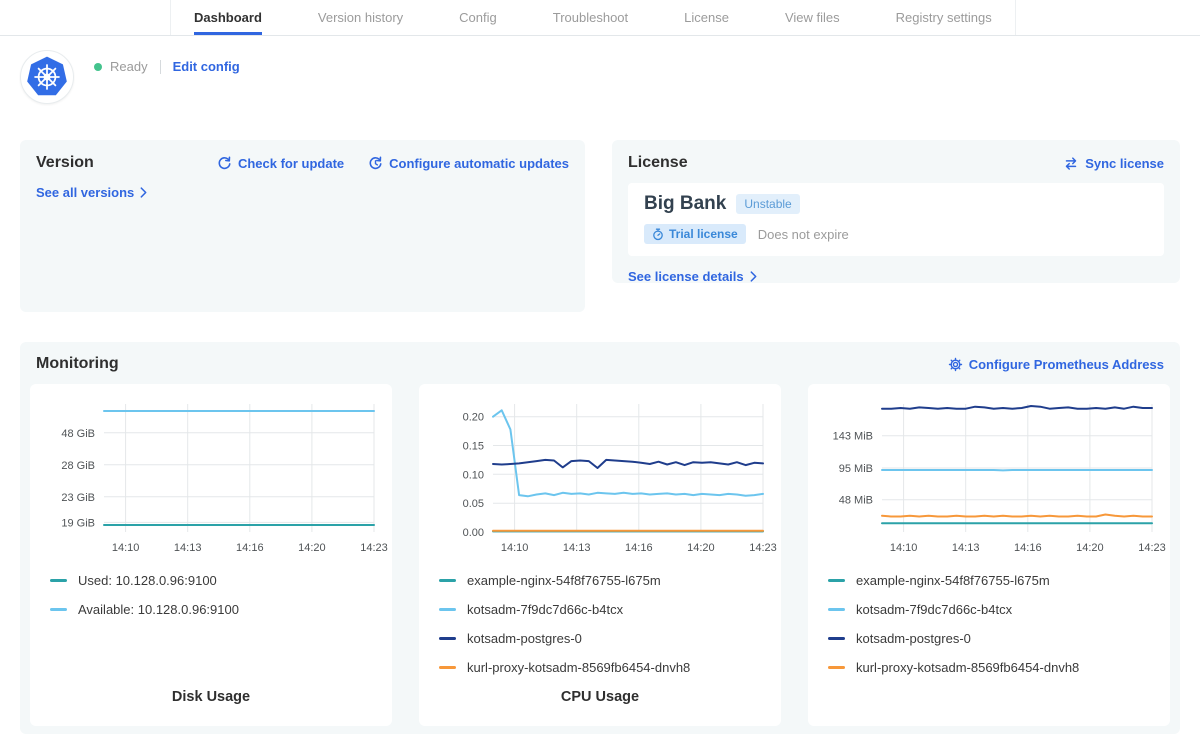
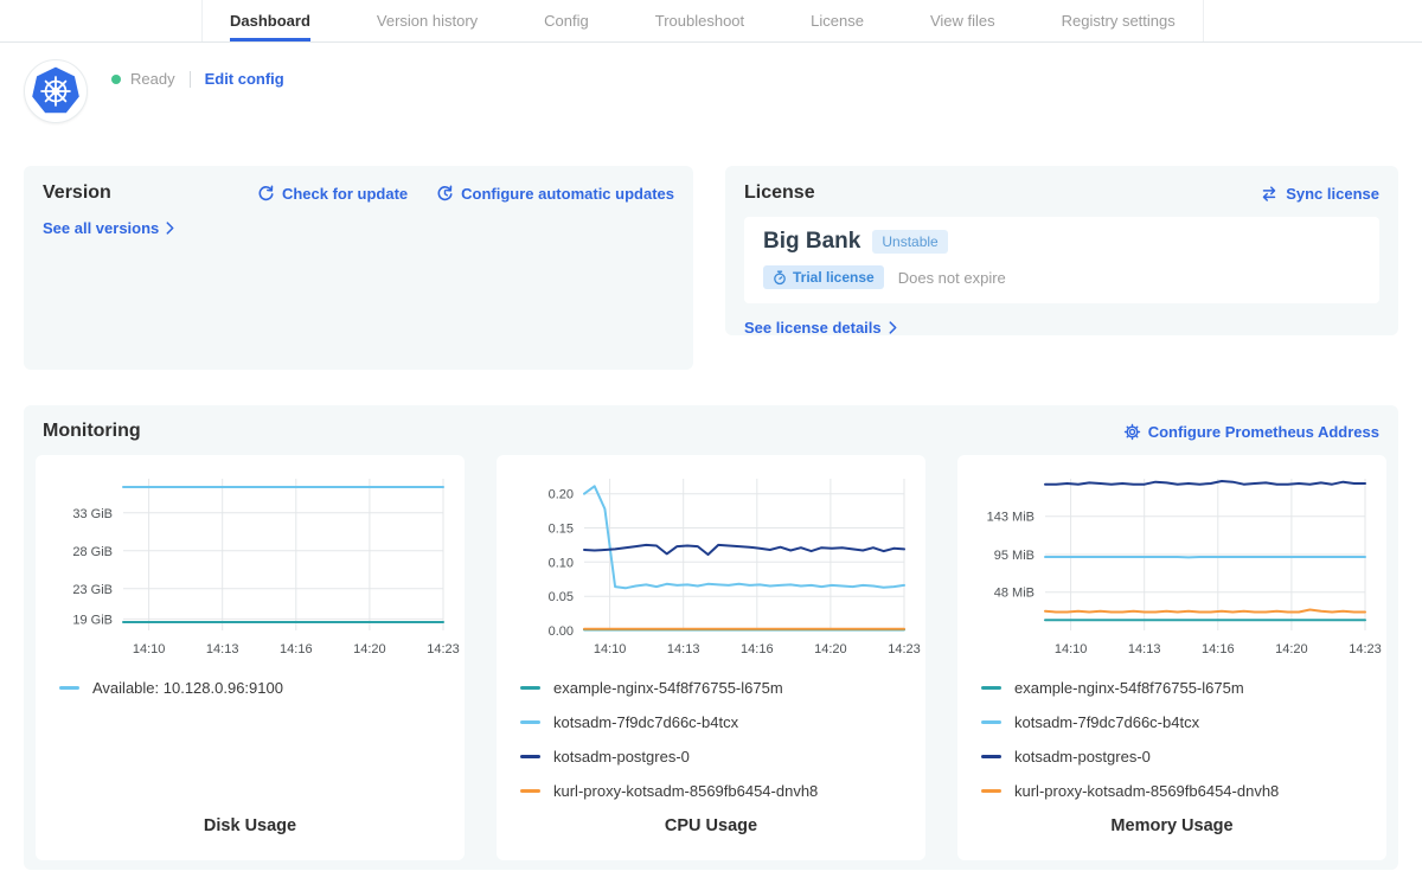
  Dashboard
  Version history
  Config
  Troubleshoot
  License
  View files
  Registry settings
  Ready
  Edit config
  Version
  Check for update
  Configure automatic updates
  See all versions
  License
  Sync license
  Big Bank
  Unstable
  Trial license
  Does not expire
  See license details
  Monitoring
  Configure Prometheus Address
  19 GiB
  23 GiB
  28 GiB
- 48 GiB
+ 33 GiB
  14:10
  14:13
  14:16
  14:20
  14:23
- Used: 10.128.0.96:9100
  Available: 10.128.0.96:9100
  Disk Usage
  0.00
  0.05
  0.10
  0.15
  0.20
  14:10
  14:13
  14:16
  14:20
  14:23
  example-nginx-54f8f76755-l675m
  kotsadm-7f9dc7d66c-b4tcx
  kotsadm-postgres-0
  kurl-proxy-kotsadm-8569fb6454-dnvh8
  CPU Usage
  48 MiB
  95 MiB
  143 MiB
  14:10
  14:13
  14:16
  14:20
  14:23
  example-nginx-54f8f76755-l675m
  kotsadm-7f9dc7d66c-b4tcx
  kotsadm-postgres-0
  kurl-proxy-kotsadm-8569fb6454-dnvh8
+ Memory Usage
